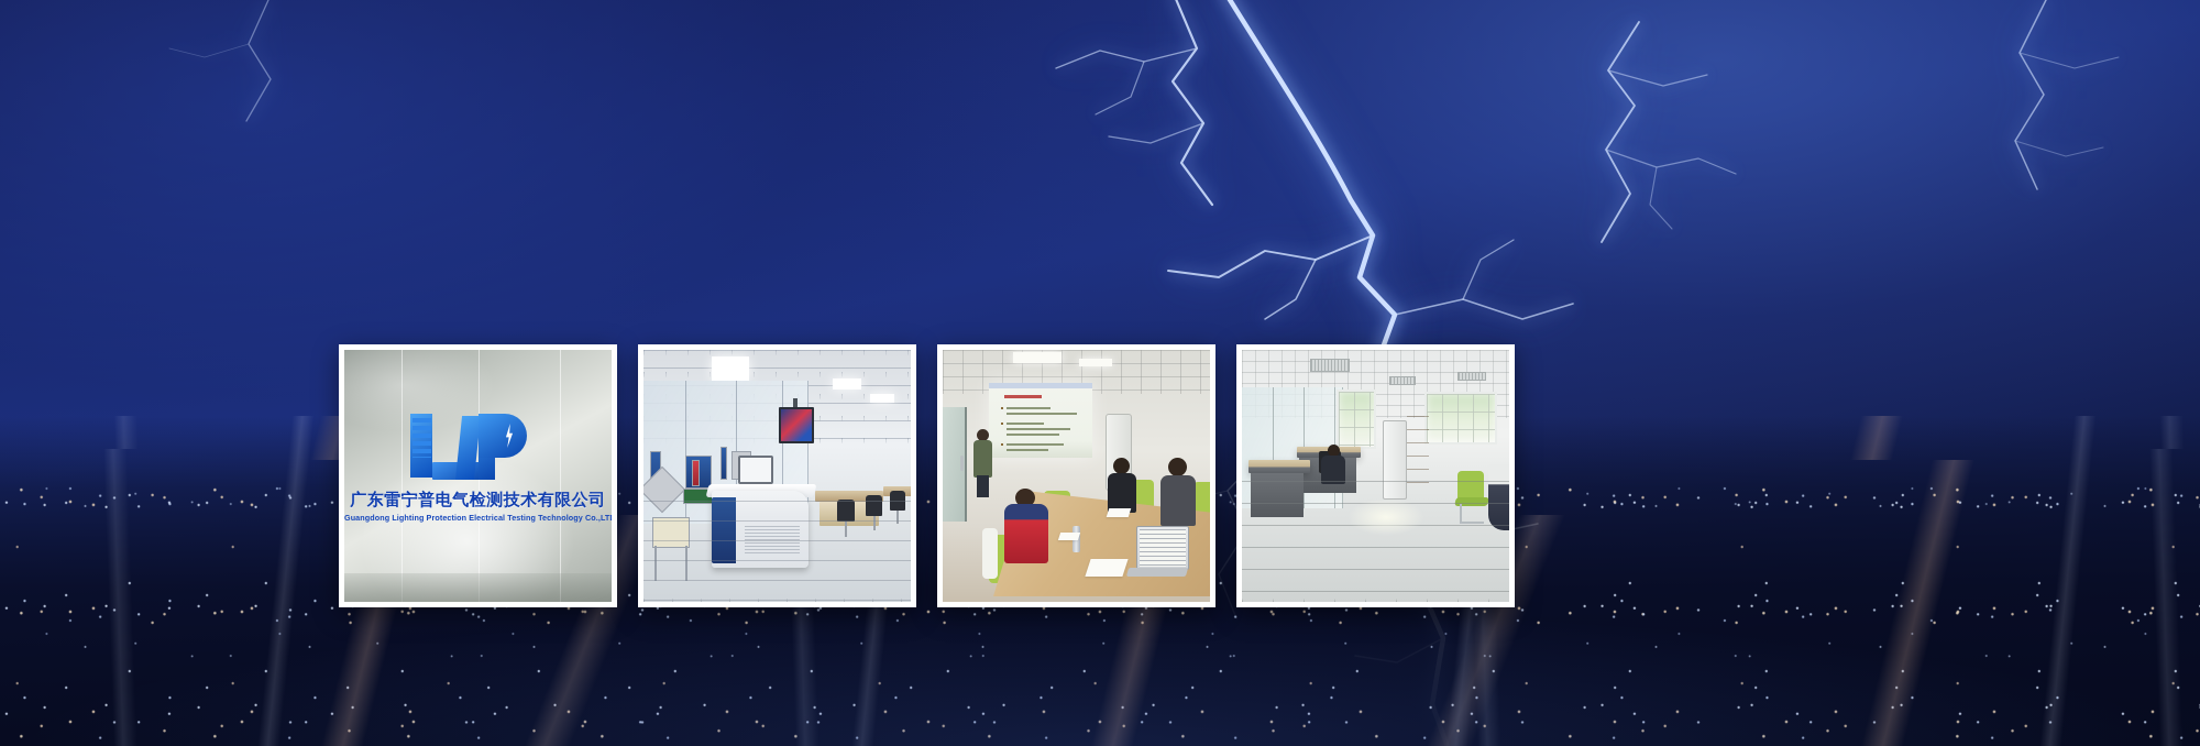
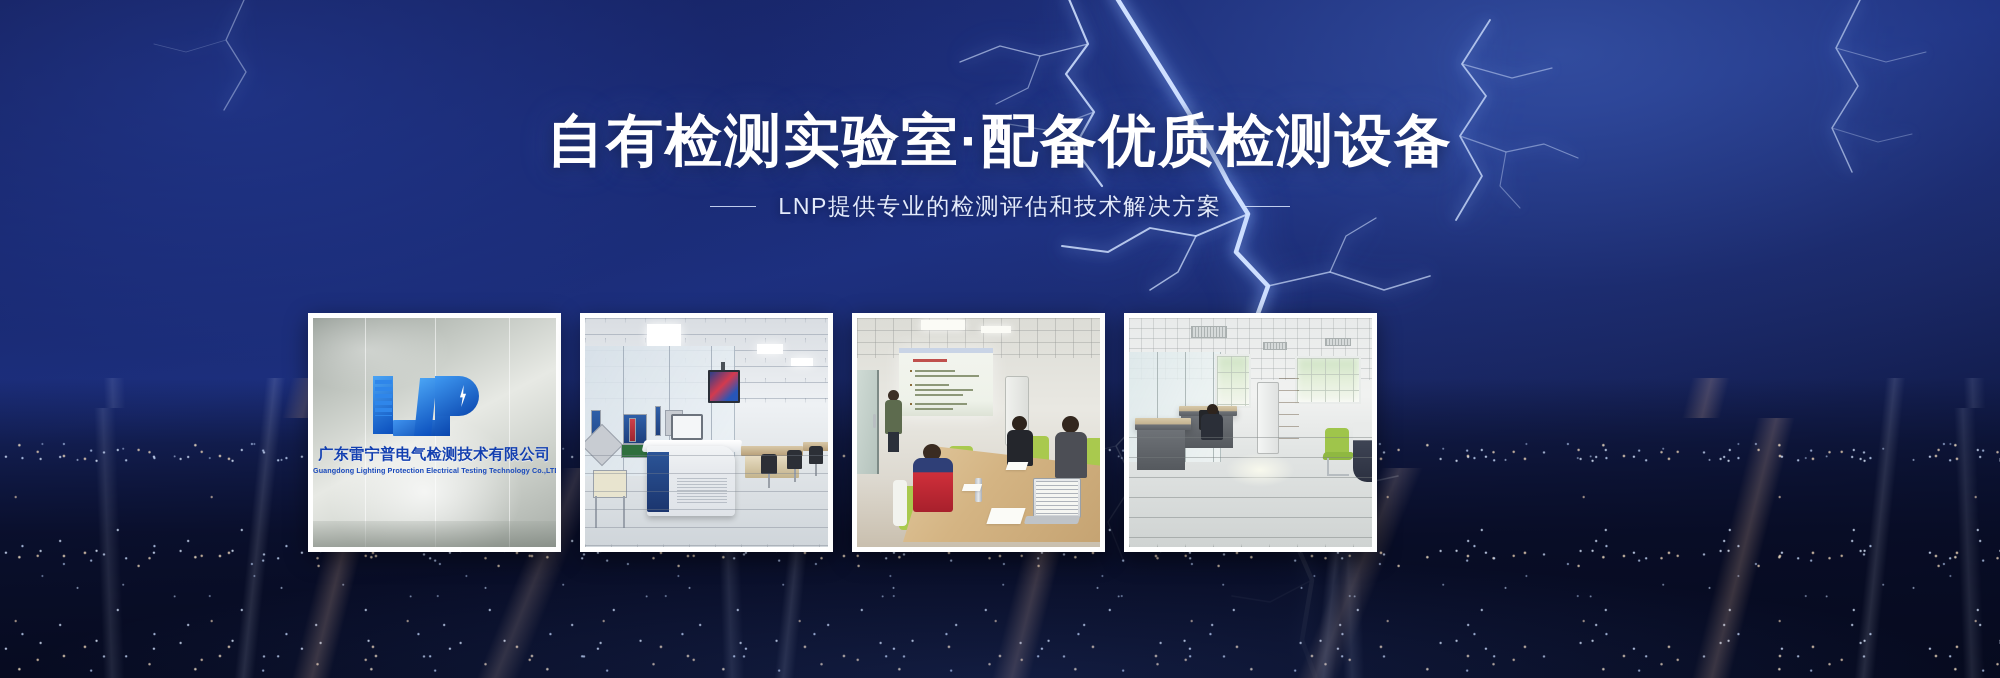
+ 自有检测实验室·配备优质检测设备
+ LNP提供专业的检测评估和技术解决方案
  广东雷宁普电气检测技术有限公司
  Guangdong Lighting Protection Electrical Testing Technology Co.,LT
